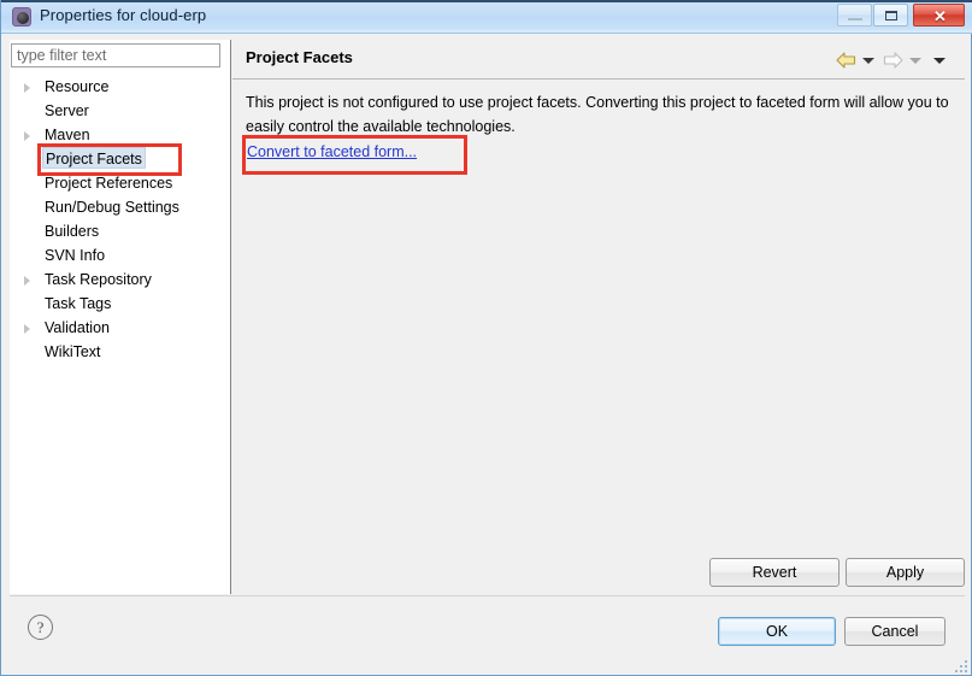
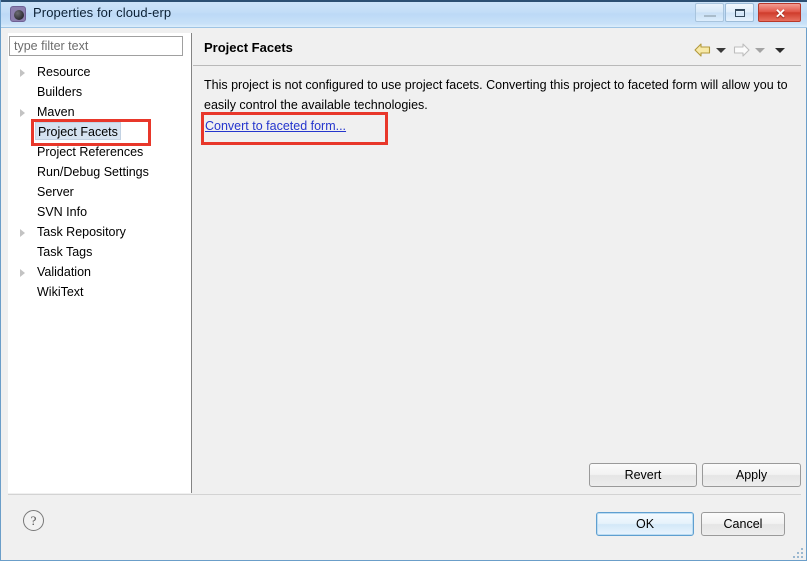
  Properties for cloud-erp
  ✕
  type filter text
  Resource
- Server
+ Builders
  Maven
  Project Facets
  Project References
  Run/Debug Settings
- Builders
+ Server
  SVN Info
  Task Repository
  Task Tags
  Validation
  WikiText
  Project Facets
  This project is not configured to use project facets. Converting this project to faceted form will allow you to easily control the available technologies.
  Convert to faceted form...
  Revert
  Apply
  ?
  OK
  Cancel
